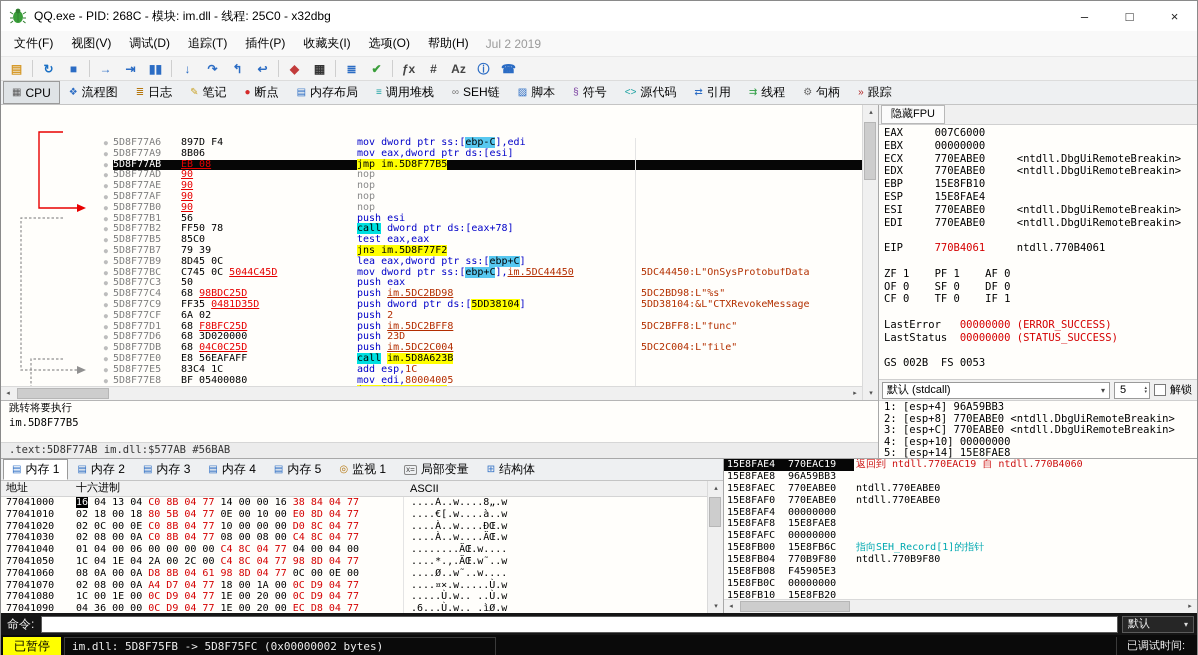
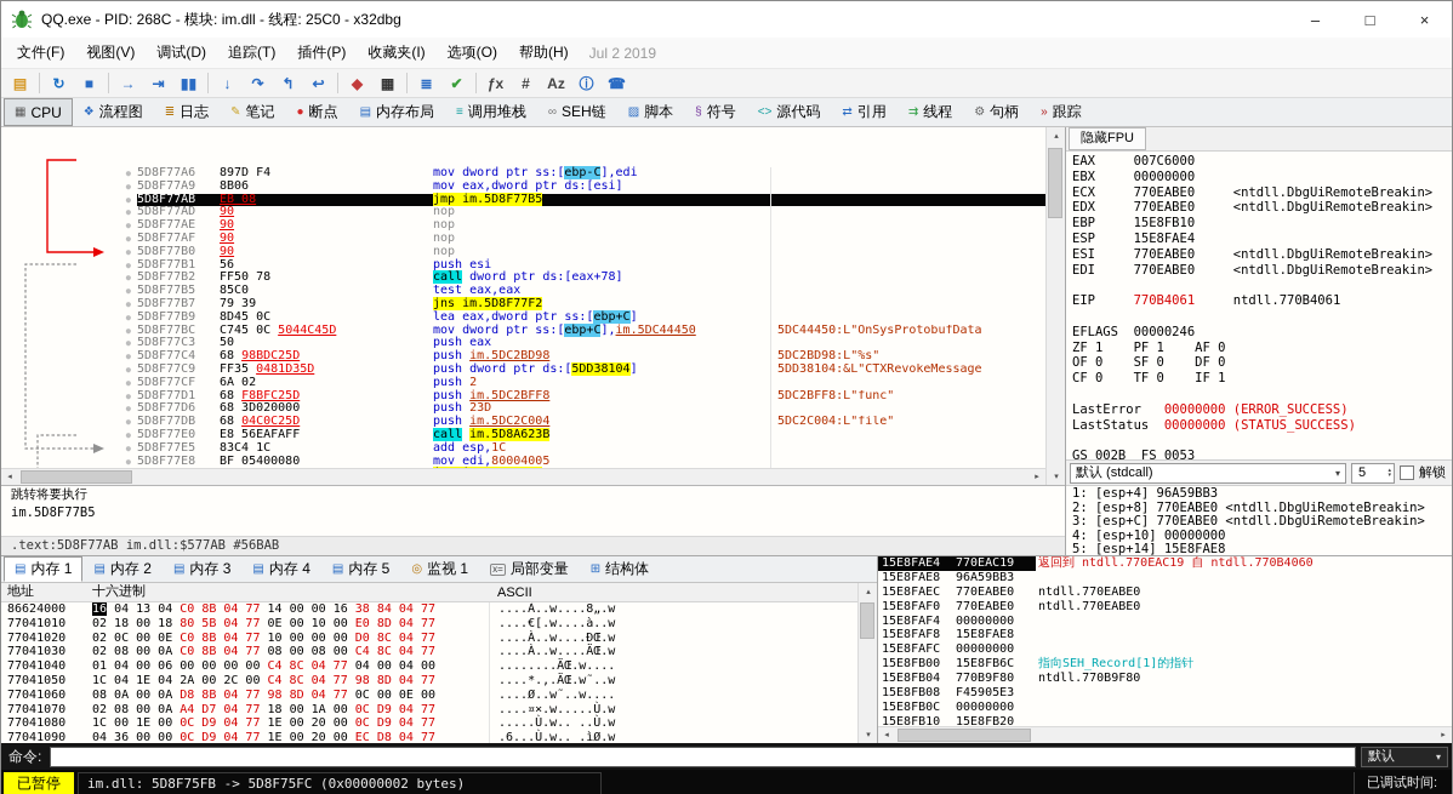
  QQ.exe - PID: 268C - 模块: im.dll - 线程: 25C0 - x32dbg
  –
  □
  ×
  文件(F)
  视图(V)
  调试(D)
  追踪(T)
  插件(P)
  收藏夹(I)
  选项(O)
  帮助(H)
  Jul 2 2019
  ▤
  ↻
  ■
  →
  ⇥
  ▮▮
  ↓
  ↷
  ↰
  ↩
  ◆
  ▦
  ≣
  ✔
  ƒx
  #
  Az
  ⓘ
  ☎
  ▦
  CPU
  ❖
  流程图
  ≣
  日志
  ✎
  笔记
  ●
  断点
  ▤
  内存布局
  ≡
  调用堆栈
  ∞
  SEH链
  ▨
  脚本
  §
  符号
  <>
  源代码
  ⇄
  引用
  ⇉
  线程
  ⚙
  句柄
  »
  跟踪
  ●
  5D8F77A6
  897D F4
  mov dword ptr ss:[ebp-C],edi
  ●
  5D8F77A9
  8B06
  mov eax,dword ptr ds:[esi]
  ●
  5D8F77AB
  EB 08
  jmp im.5D8F77B5
  ●
  5D8F77AD
  90
  nop
  ●
  5D8F77AE
  90
  nop
  ●
  5D8F77AF
  90
  nop
  ●
  5D8F77B0
  90
  nop
  ●
  5D8F77B1
  56
  push esi
  ●
  5D8F77B2
  FF50 78
  call dword ptr ds:[eax+78]
  ●
  5D8F77B5
  85C0
  test eax,eax
  ●
  5D8F77B7
  79 39
  jns im.5D8F77F2
  ●
  5D8F77B9
  8D45 0C
  lea eax,dword ptr ss:[ebp+C]
  ●
  5D8F77BC
  C745 0C 5044C45D
  mov dword ptr ss:[ebp+C],im.5DC44450
  5DC44450:L"OnSysProtobufData
  ●
  5D8F77C3
  50
  push eax
  ●
  5D8F77C4
  68 98BDC25D
  push im.5DC2BD98
  5DC2BD98:L"%s"
  ●
  5D8F77C9
  FF35 0481D35D
  push dword ptr ds:[5DD38104]
  5DD38104:&L"CTXRevokeMessage
  ●
  5D8F77CF
  6A 02
  push 2
  ●
  5D8F77D1
  68 F8BFC25D
  push im.5DC2BFF8
  5DC2BFF8:L"func"
  ●
  5D8F77D6
  68 3D020000
  push 23D
  ●
  5D8F77DB
  68 04C0C25D
  push im.5DC2C004
  5DC2C004:L"file"
  ●
  5D8F77E0
  E8 56EAFAFF
  call im.5D8A623B
  ●
  5D8F77E5
  83C4 1C
  add esp,1C
  ●
  5D8F77E8
  BF 05400080
  mov edi,80004005
  跳转将要执行
  im.5D8F77B5
  .text:5D8F77AB im.dll:$577AB #56BAB
  隐藏FPU
  EAX 007C6000
  EBX 00000000
  ECX 770EABE0 <ntdll.DbgUiRemoteBreakin>
  EDX 770EABE0 <ntdll.DbgUiRemoteBreakin>
  EBP 15E8FB10
  ESP 15E8FAE4
  ESI 770EABE0 <ntdll.DbgUiRemoteBreakin>
  EDI 770EABE0 <ntdll.DbgUiRemoteBreakin>
  EIP 770B4061 ntdll.770B4061
+ EFLAGS 00000246
  ZF 1 PF 1 AF 0
  OF 0 SF 0 DF 0
  CF 0 TF 0 IF 1
  LastError 00000000 (ERROR_SUCCESS)
  LastStatus 00000000 (STATUS_SUCCESS)
  GS 002B FS 0053
  默认 (stdcall)
  ▾
  5
  解锁
  1: [esp+4] 96A59BB3
  2: [esp+8] 770EABE0 <ntdll.DbgUiRemoteBreakin>
  3: [esp+C] 770EABE0 <ntdll.DbgUiRemoteBreakin>
  4: [esp+10] 00000000
  5: [esp+14] 15E8FAE8
  ▤
  内存 1
  ▤
  内存 2
  ▤
  内存 3
  ▤
  内存 4
  ▤
  内存 5
  ◎
  监视 1
  x=
  局部变量
  ⊞
  结构体
  地址
  十六进制
  ASCII
- 77041000
+ 86624000
  16 04 13 04 C0 8B 04 77 14 00 00 16 38 84 04 77
  ....À..w....8„.w
  77041010
  02 18 00 18 80 5B 04 77 0E 00 10 00 E0 8D 04 77
  ....€[.w....à..w
  77041020
  02 0C 00 0E C0 8B 04 77 10 00 00 00 D0 8C 04 77
  ....À..w....ÐŒ.w
  77041030
  02 08 00 0A C0 8B 04 77 08 00 08 00 C4 8C 04 77
  ....À..w....ÄŒ.w
  77041040
  01 04 00 06 00 00 00 00 C4 8C 04 77 04 00 04 00
  ........ÄŒ.w....
  77041050
  1C 04 1E 04 2A 00 2C 00 C4 8C 04 77 98 8D 04 77
  ....*.,.ÄŒ.w˜..w
  77041060
- 08 0A 00 0A D8 8B 04 61 98 8D 04 77 0C 00 0E 00
+ 08 0A 00 0A D8 8B 04 77 98 8D 04 77 0C 00 0E 00
  ....Ø..w˜..w....
  77041070
  02 08 00 0A A4 D7 04 77 18 00 1A 00 0C D9 04 77
  ....¤×.w.....Ù.w
  77041080
  1C 00 1E 00 0C D9 04 77 1E 00 20 00 0C D9 04 77
  .....Ù.w.. ..Ù.w
  77041090
  04 36 00 00 0C D9 04 77 1E 00 20 00 EC D8 04 77
  .6...Ù.w.. .ìØ.w
  15E8FAE4
  770EAC19
  返回到 ntdll.770EAC19 自 ntdll.770B4060
  15E8FAE8
  96A59BB3
  15E8FAEC
  770EABE0
  ntdll.770EABE0
  15E8FAF0
  770EABE0
  ntdll.770EABE0
  15E8FAF4
  00000000
  15E8FAF8
  15E8FAE8
  15E8FAFC
  00000000
  15E8FB00
  15E8FB6C
  指向SEH_Record[1]的指针
  15E8FB04
  770B9F80
  ntdll.770B9F80
  15E8FB08
  F45905E3
  15E8FB0C
  00000000
  15E8FB10
  15E8FB20
  命令:
  默认
  ▾
  已暂停
  im.dll: 5D8F75FB -> 5D8F75FC (0x00000002 bytes)
  已调试时间:
